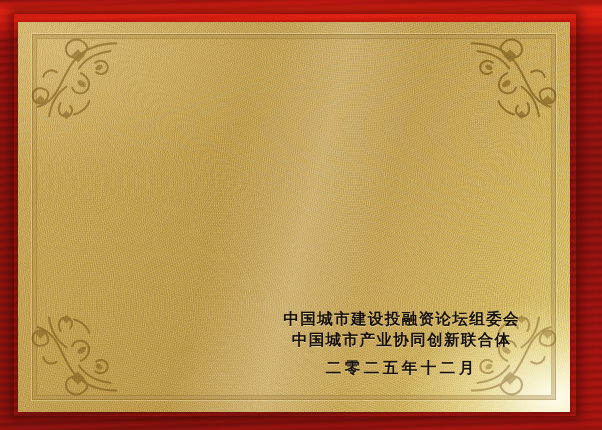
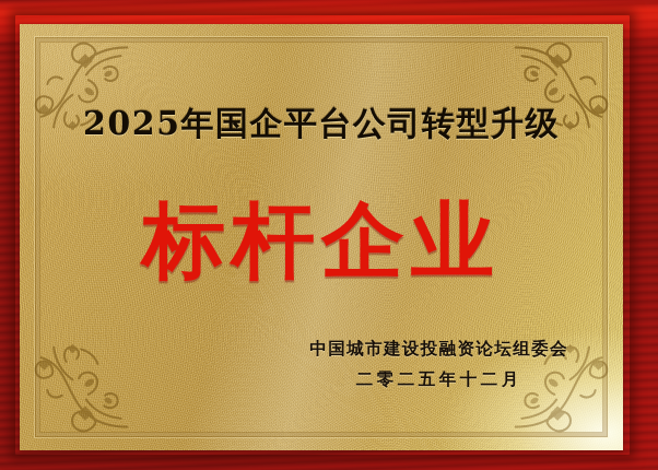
+ 2025年国企平台公司转型升级
+ 标杆企业
  中国城市建设投融资论坛组委会
- 中国城市产业协同创新联合体
  二零二五年十二月
